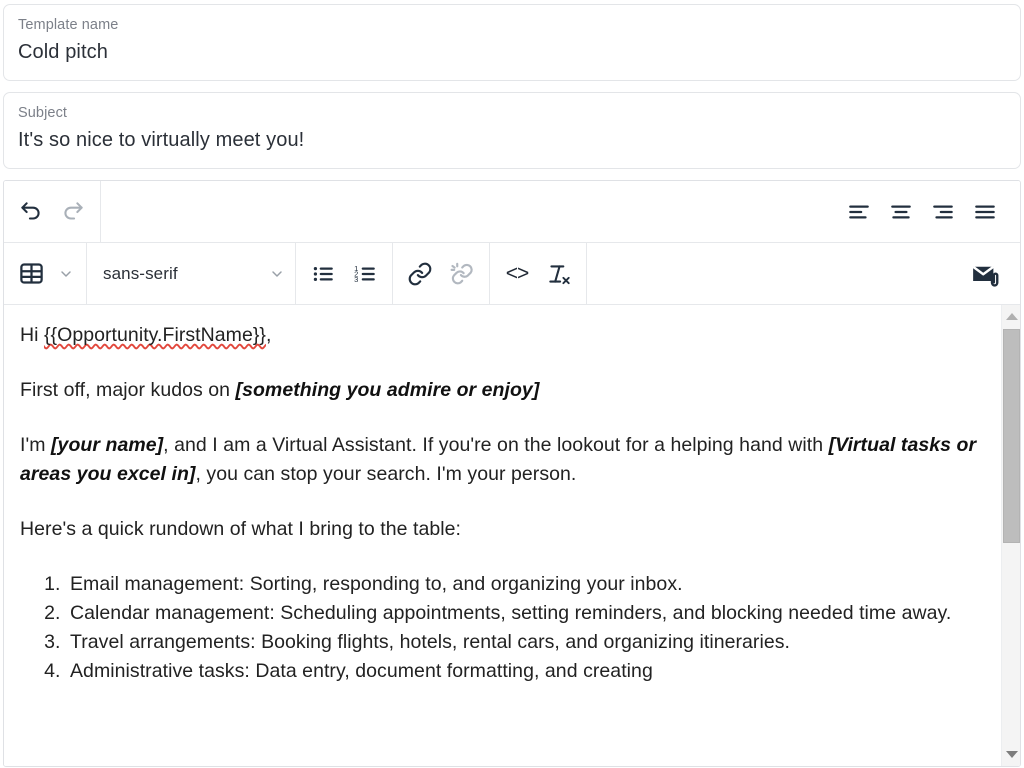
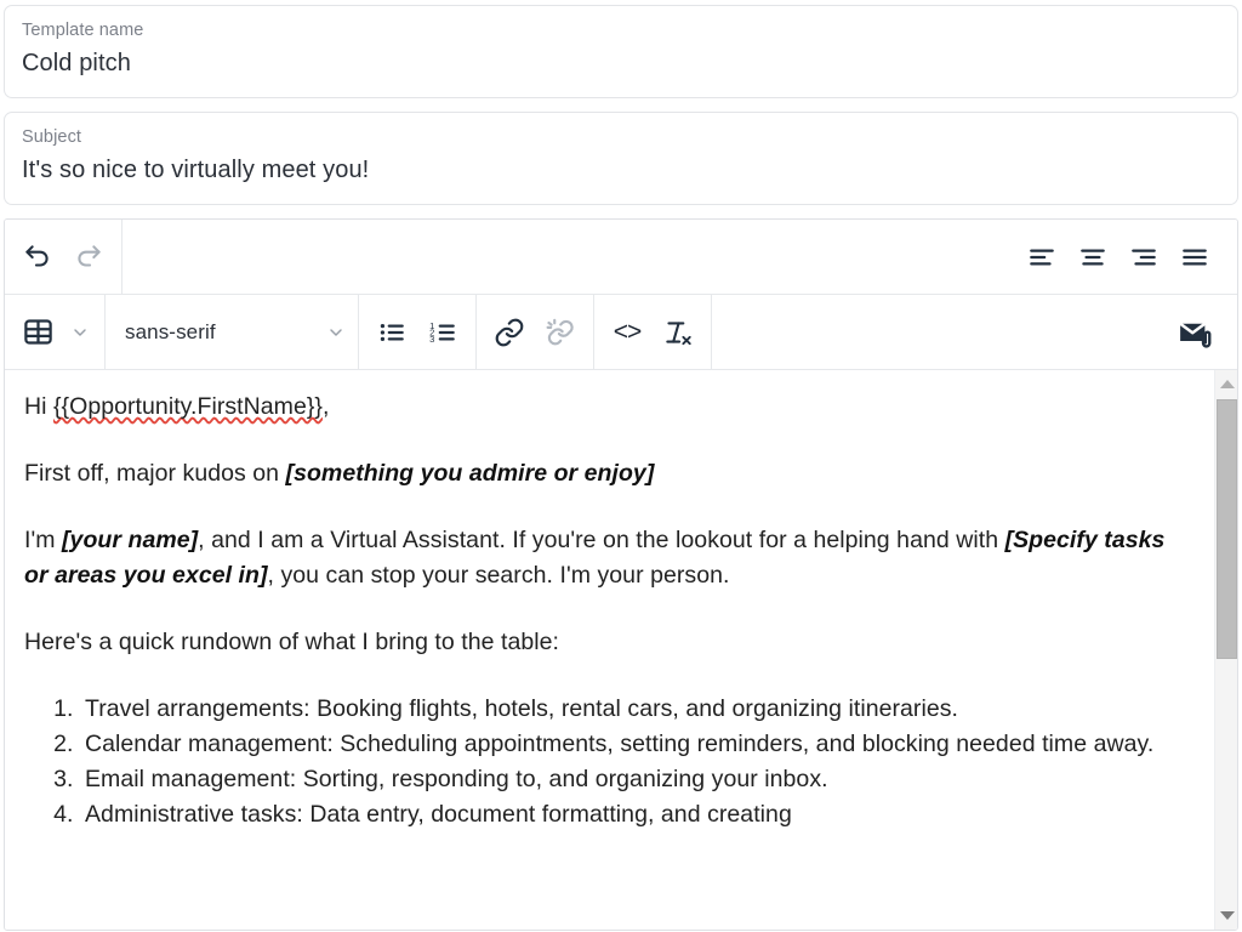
  Template name
  Cold pitch
  Subject
  It's so nice to virtually meet you!
  sans-serif
  1
  2
  3
  <>
  Hi {{Opportunity.FirstName}},
  First off, major kudos on [something you admire or enjoy]
- I'm [your name], and I am a Virtual Assistant. If you're on the lookout for a helping hand with [Virtual tasks or areas you excel in], you can stop your search. I'm your person.
+ I'm [your name], and I am a Virtual Assistant. If you're on the lookout for a helping hand with [Specify tasks or areas you excel in], you can stop your search. I'm your person.
  Here's a quick rundown of what I bring to the table:
- Email management: Sorting, responding to, and organizing your inbox.
+ Travel arrangements: Booking flights, hotels, rental cars, and organizing itineraries.
  Calendar management: Scheduling appointments, setting reminders, and blocking needed time away.
- Travel arrangements: Booking flights, hotels, rental cars, and organizing itineraries.
+ Email management: Sorting, responding to, and organizing your inbox.
  Administrative tasks: Data entry, document formatting, and creating
